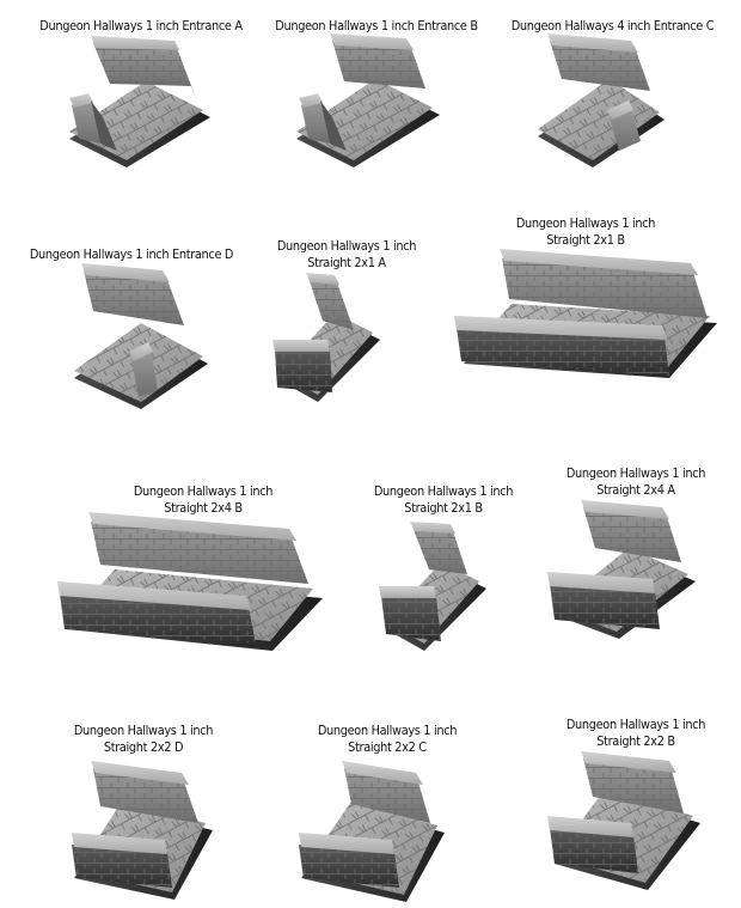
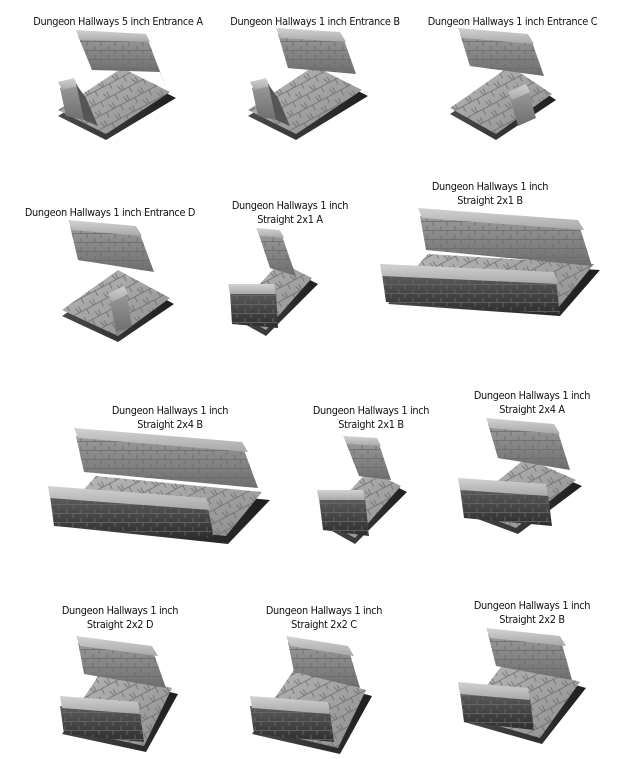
- Dungeon Hallways 1 inch Entrance A
+ Dungeon Hallways 5 inch Entrance A
  Dungeon Hallways 1 inch Entrance B
- Dungeon Hallways 4 inch Entrance C
+ Dungeon Hallways 1 inch Entrance C
  Dungeon Hallways 1 inch Entrance D
  Dungeon Hallways 1 inch
  Straight 2x1 A
  Dungeon Hallways 1 inch
  Straight 2x1 B
  Dungeon Hallways 1 inch
  Straight 2x4 B
  Dungeon Hallways 1 inch
  Straight 2x1 B
  Dungeon Hallways 1 inch
  Straight 2x4 A
  Dungeon Hallways 1 inch
  Straight 2x2 D
  Dungeon Hallways 1 inch
  Straight 2x2 C
  Dungeon Hallways 1 inch
  Straight 2x2 B
